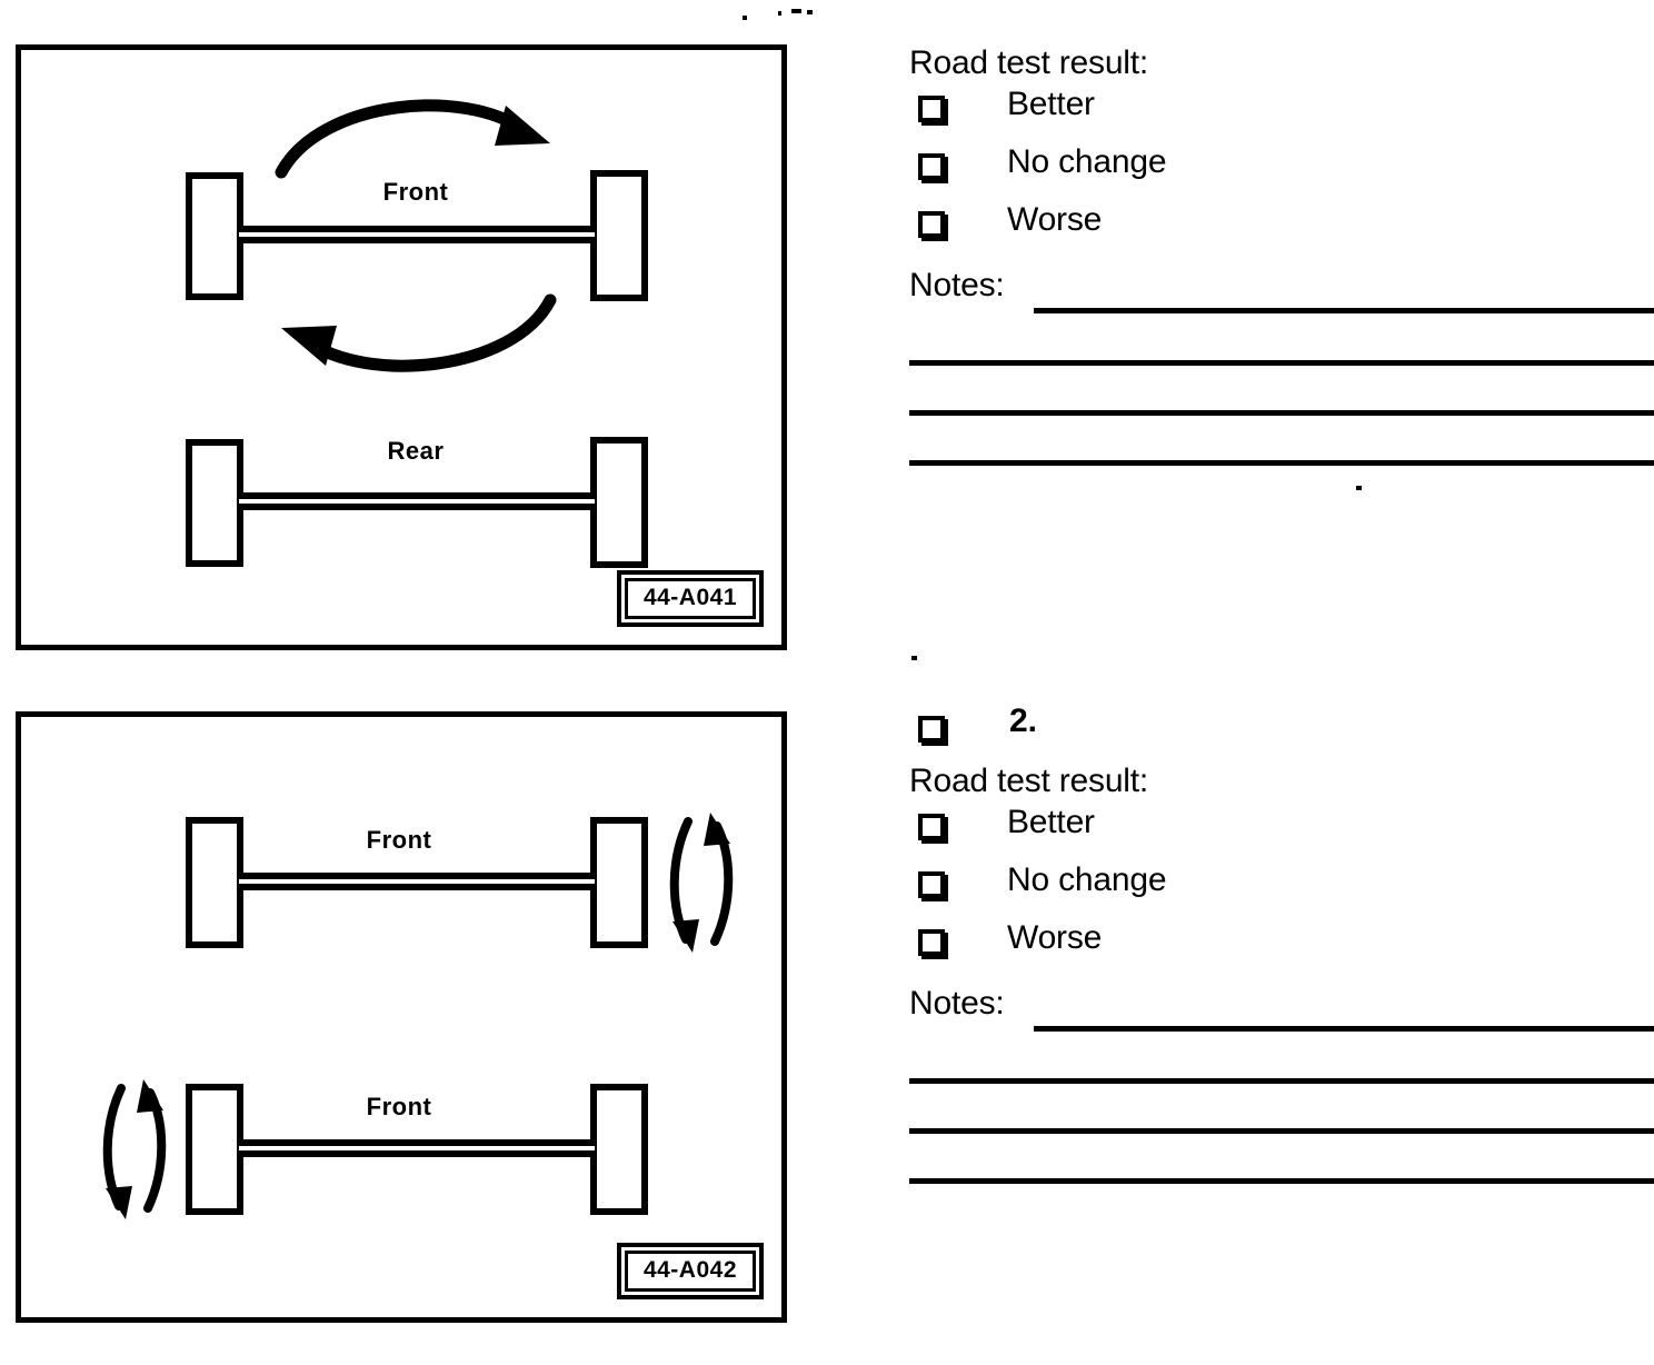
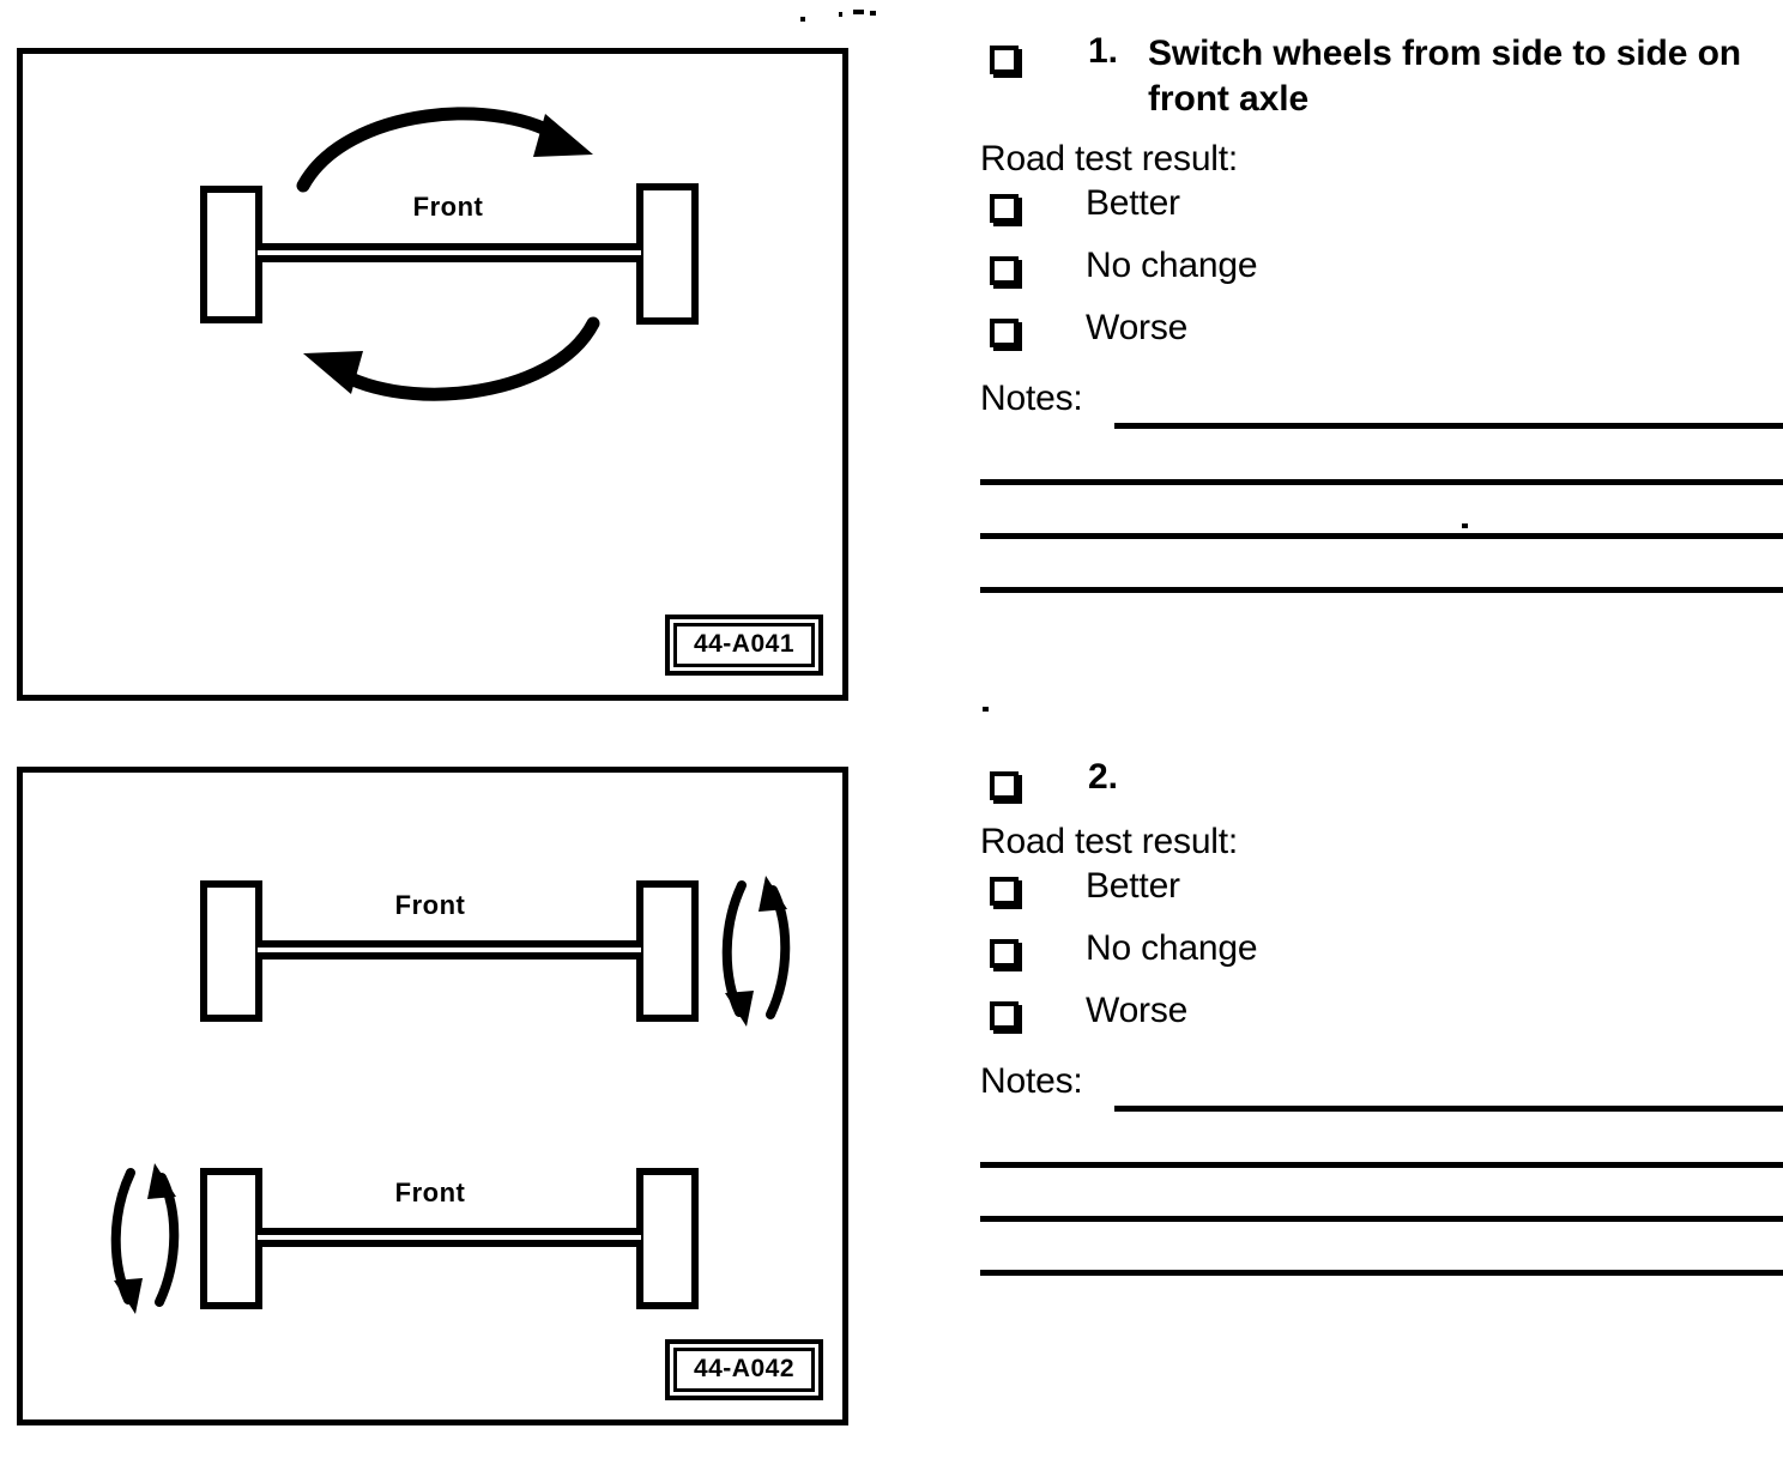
  Front
- Rear
  44-A041
  Front
  Front
  44-A042
+ 1.
+ Switch wheels from side to side on front axle
  Road test result:
  Better
  No change
  Worse
  Notes:
  2.
  Road test result:
  Better
  No change
  Worse
  Notes:
